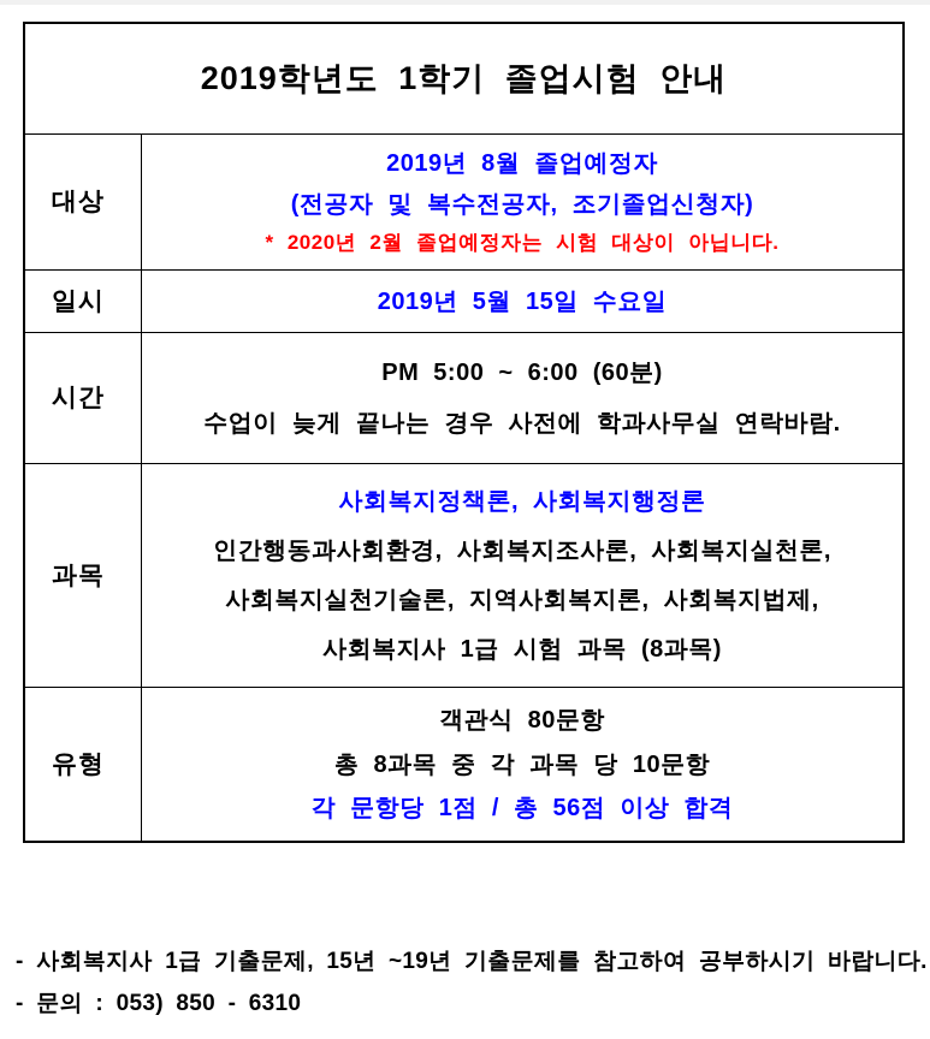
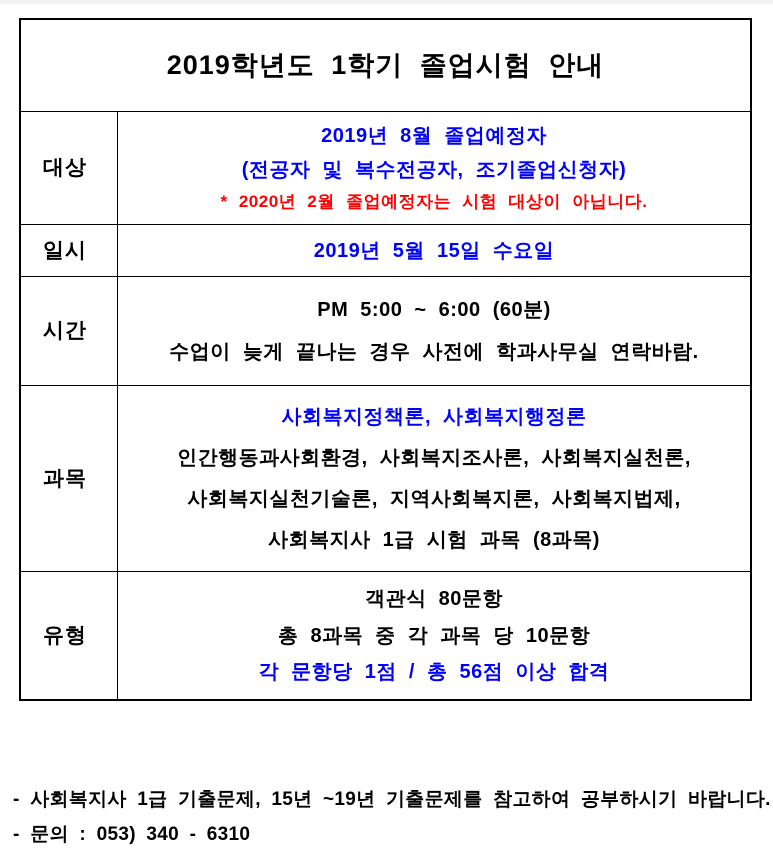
  2019학년도 1학기 졸업시험 안내
  대상
  2019년 8월 졸업예정자
  (전공자 및 복수전공자, 조기졸업신청자)
  * 2020년 2월 졸업예정자는 시험 대상이 아닙니다.
  일시
  2019년 5월 15일 수요일
  시간
  PM 5:00 ~ 6:00 (60분)
  수업이 늦게 끝나는 경우 사전에 학과사무실 연락바람.
  과목
  사회복지정책론, 사회복지행정론
  인간행동과사회환경, 사회복지조사론, 사회복지실천론,
  사회복지실천기술론, 지역사회복지론, 사회복지법제,
  사회복지사 1급 시험 과목 (8과목)
  유형
  객관식 80문항
  총 8과목 중 각 과목 당 10문항
  각 문항당 1점 / 총 56점 이상 합격
  - 사회복지사 1급 기출문제, 15년 ~19년 기출문제를 참고하여 공부하시기 바랍니다.
- - 문의 : 053) 850 - 6310
+ - 문의 : 053) 340 - 6310
